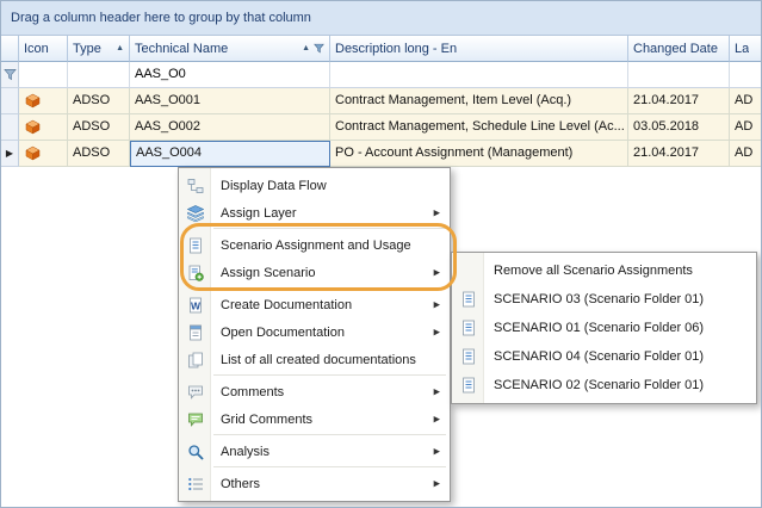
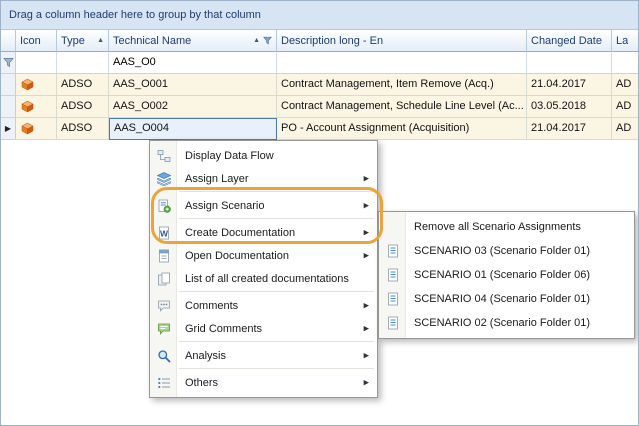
  Drag a column header here to group by that column
  Icon
  Type
  Technical Name
  Description long - En
  Changed Date
  La
  AAS_O0
  ADSO
  AAS_O001
- Contract Management, Item Level (Acq.)
+ Contract Management, Item Remove (Acq.)
  21.04.2017
  AD
  ADSO
  AAS_O002
  Contract Management, Schedule Line Level (Ac...
  03.05.2018
  AD
  ▶
  ADSO
  AAS_O004
- PO - Account Assignment (Management)
+ PO - Account Assignment (Acquisition)
  21.04.2017
  AD
  Display Data Flow
  Assign Layer
- Scenario Assignment and Usage
  Assign Scenario
  W
  Create Documentation
  Open Documentation
  List of all created documentations
  Comments
  Grid Comments
  Analysis
  Others
  Remove all Scenario Assignments
  SCENARIO 03 (Scenario Folder 01)
  SCENARIO 01 (Scenario Folder 06)
  SCENARIO 04 (Scenario Folder 01)
  SCENARIO 02 (Scenario Folder 01)
